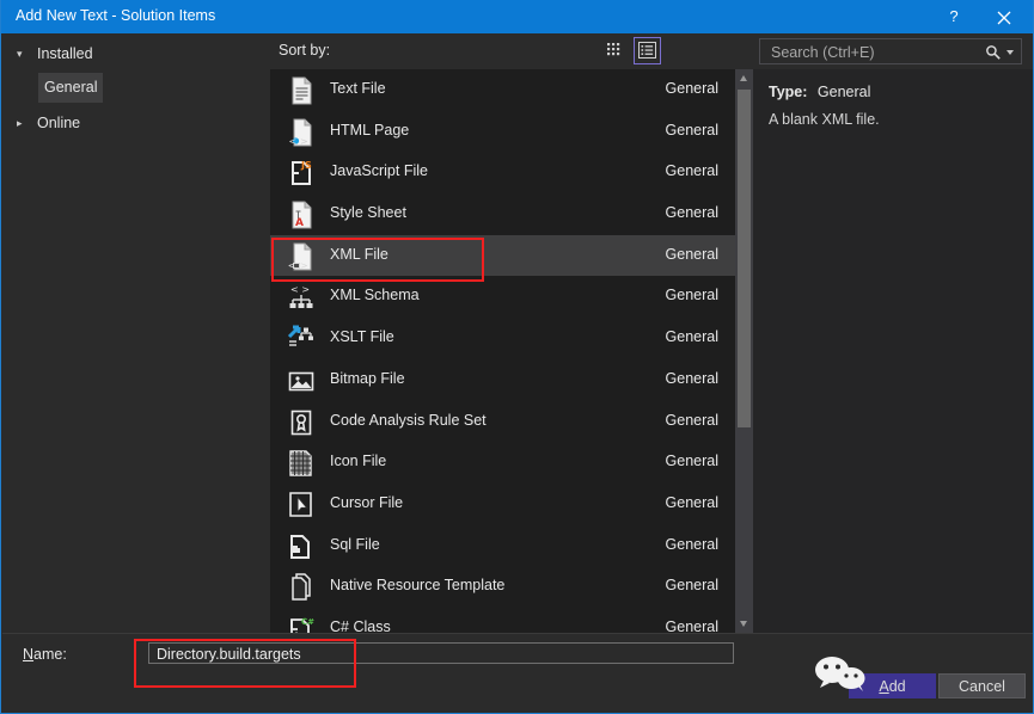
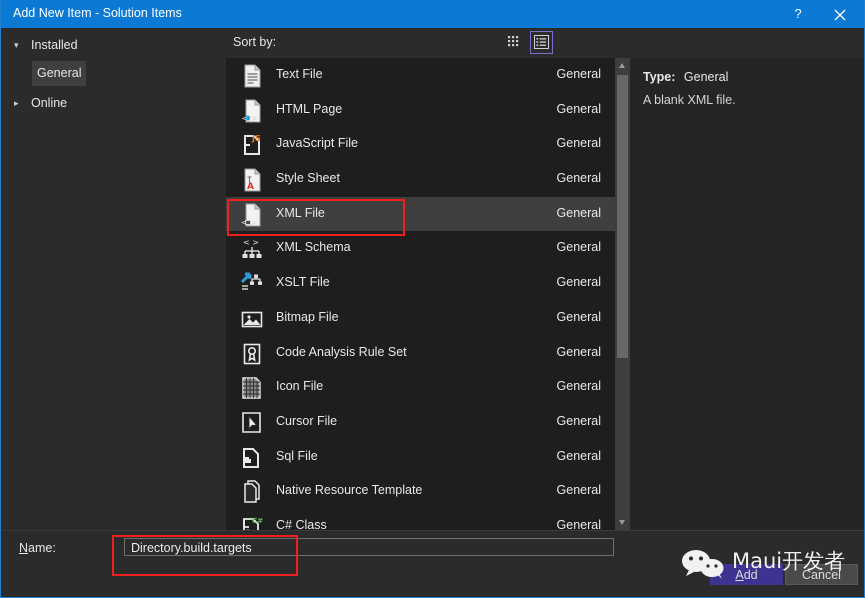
- Add New Text - Solution Items
+ Add New Item - Solution Items
  ?
  ▾ Installed
  General
  ▸ Online
  Sort by:
- Search (Ctrl+E)
  Text File
  General
  <
  >
  HTML Page
  General
  JS
  JavaScript File
  General
  A
  Style Sheet
  General
  <
  >
  XML File
  General
  < >
  XML Schema
  General
  XSLT File
  General
  Bitmap File
  General
  Code Analysis Rule Set
  General
  Icon File
  General
  Cursor File
  General
  Sql File
  General
  Native Resource Template
  General
  C#
  C# Class
  General
  Type: General
  A blank XML file.
  Name:
  Directory.build.targets
  Add
  Cancel
+ Maui开发者
